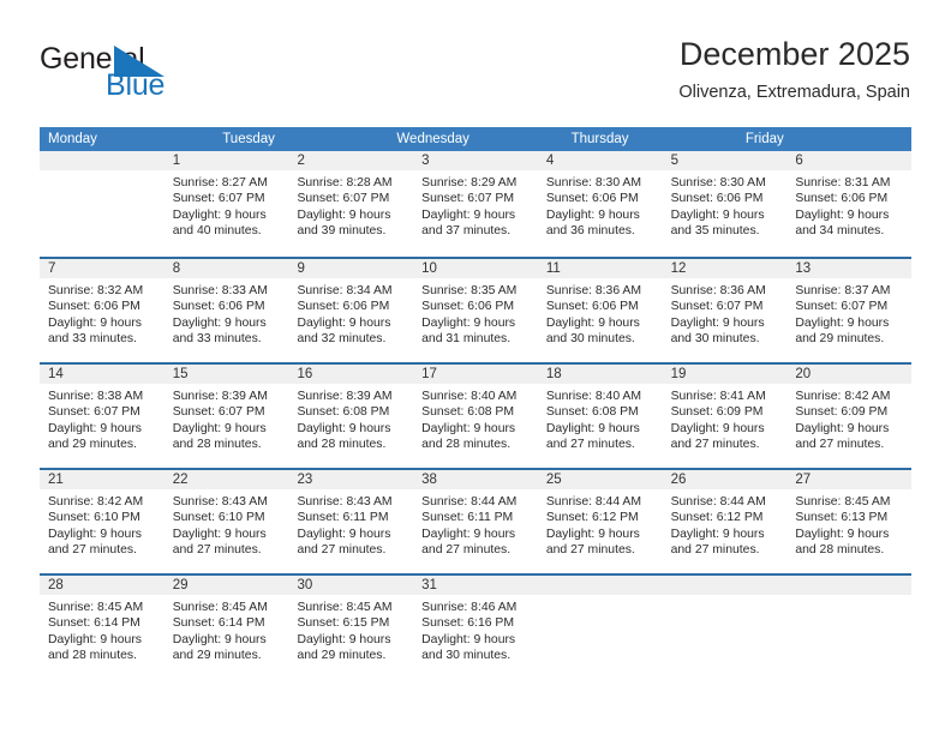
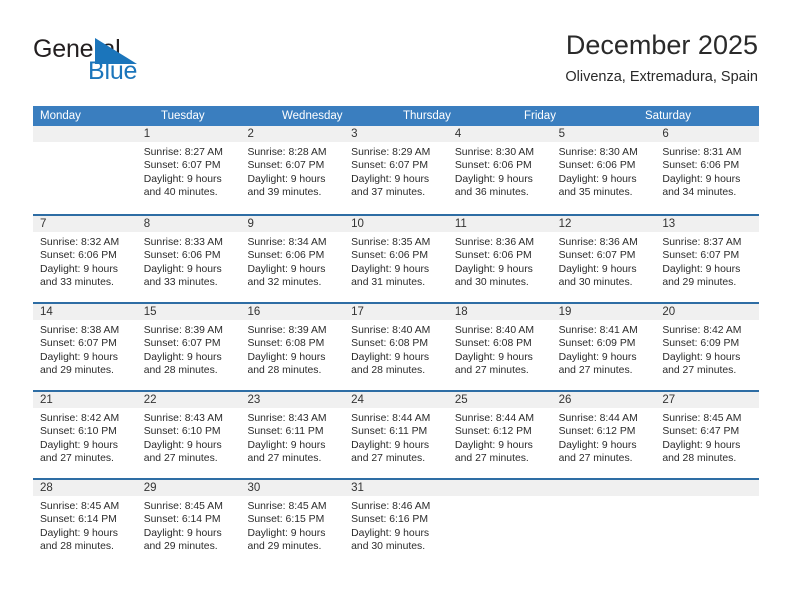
  Genel
  Blue
  December 2025
  Olivenza, Extremadura, Spain
  Monday
  Tuesday
  Wednesday
  Thursday
  Friday
+ Saturday
  1
  Sunrise: 8:27 AM
  Sunset: 6:07 PM
  Daylight: 9 hours
  and 40 minutes.
  2
  Sunrise: 8:28 AM
  Sunset: 6:07 PM
  Daylight: 9 hours
  and 39 minutes.
  3
  Sunrise: 8:29 AM
  Sunset: 6:07 PM
  Daylight: 9 hours
  and 37 minutes.
  4
  Sunrise: 8:30 AM
  Sunset: 6:06 PM
  Daylight: 9 hours
  and 36 minutes.
  5
  Sunrise: 8:30 AM
  Sunset: 6:06 PM
  Daylight: 9 hours
  and 35 minutes.
  6
  Sunrise: 8:31 AM
  Sunset: 6:06 PM
  Daylight: 9 hours
  and 34 minutes.
  7
  Sunrise: 8:32 AM
  Sunset: 6:06 PM
  Daylight: 9 hours
  and 33 minutes.
  8
  Sunrise: 8:33 AM
  Sunset: 6:06 PM
  Daylight: 9 hours
  and 33 minutes.
  9
  Sunrise: 8:34 AM
  Sunset: 6:06 PM
  Daylight: 9 hours
  and 32 minutes.
  10
  Sunrise: 8:35 AM
  Sunset: 6:06 PM
  Daylight: 9 hours
  and 31 minutes.
  11
  Sunrise: 8:36 AM
  Sunset: 6:06 PM
  Daylight: 9 hours
  and 30 minutes.
  12
  Sunrise: 8:36 AM
  Sunset: 6:07 PM
  Daylight: 9 hours
  and 30 minutes.
  13
  Sunrise: 8:37 AM
  Sunset: 6:07 PM
  Daylight: 9 hours
  and 29 minutes.
  14
  Sunrise: 8:38 AM
  Sunset: 6:07 PM
  Daylight: 9 hours
  and 29 minutes.
  15
  Sunrise: 8:39 AM
  Sunset: 6:07 PM
  Daylight: 9 hours
  and 28 minutes.
  16
  Sunrise: 8:39 AM
  Sunset: 6:08 PM
  Daylight: 9 hours
  and 28 minutes.
  17
  Sunrise: 8:40 AM
  Sunset: 6:08 PM
  Daylight: 9 hours
  and 28 minutes.
  18
  Sunrise: 8:40 AM
  Sunset: 6:08 PM
  Daylight: 9 hours
  and 27 minutes.
  19
  Sunrise: 8:41 AM
  Sunset: 6:09 PM
  Daylight: 9 hours
  and 27 minutes.
  20
  Sunrise: 8:42 AM
  Sunset: 6:09 PM
  Daylight: 9 hours
  and 27 minutes.
  21
  Sunrise: 8:42 AM
  Sunset: 6:10 PM
  Daylight: 9 hours
  and 27 minutes.
  22
  Sunrise: 8:43 AM
  Sunset: 6:10 PM
  Daylight: 9 hours
  and 27 minutes.
  23
  Sunrise: 8:43 AM
  Sunset: 6:11 PM
  Daylight: 9 hours
  and 27 minutes.
- 38
+ 24
  Sunrise: 8:44 AM
  Sunset: 6:11 PM
  Daylight: 9 hours
  and 27 minutes.
  25
  Sunrise: 8:44 AM
  Sunset: 6:12 PM
  Daylight: 9 hours
  and 27 minutes.
  26
  Sunrise: 8:44 AM
  Sunset: 6:12 PM
  Daylight: 9 hours
  and 27 minutes.
  27
  Sunrise: 8:45 AM
- Sunset: 6:13 PM
+ Sunset: 6:47 PM
  Daylight: 9 hours
  and 28 minutes.
  28
  Sunrise: 8:45 AM
  Sunset: 6:14 PM
  Daylight: 9 hours
  and 28 minutes.
  29
  Sunrise: 8:45 AM
  Sunset: 6:14 PM
  Daylight: 9 hours
  and 29 minutes.
  30
  Sunrise: 8:45 AM
  Sunset: 6:15 PM
  Daylight: 9 hours
  and 29 minutes.
  31
  Sunrise: 8:46 AM
  Sunset: 6:16 PM
  Daylight: 9 hours
  and 30 minutes.
